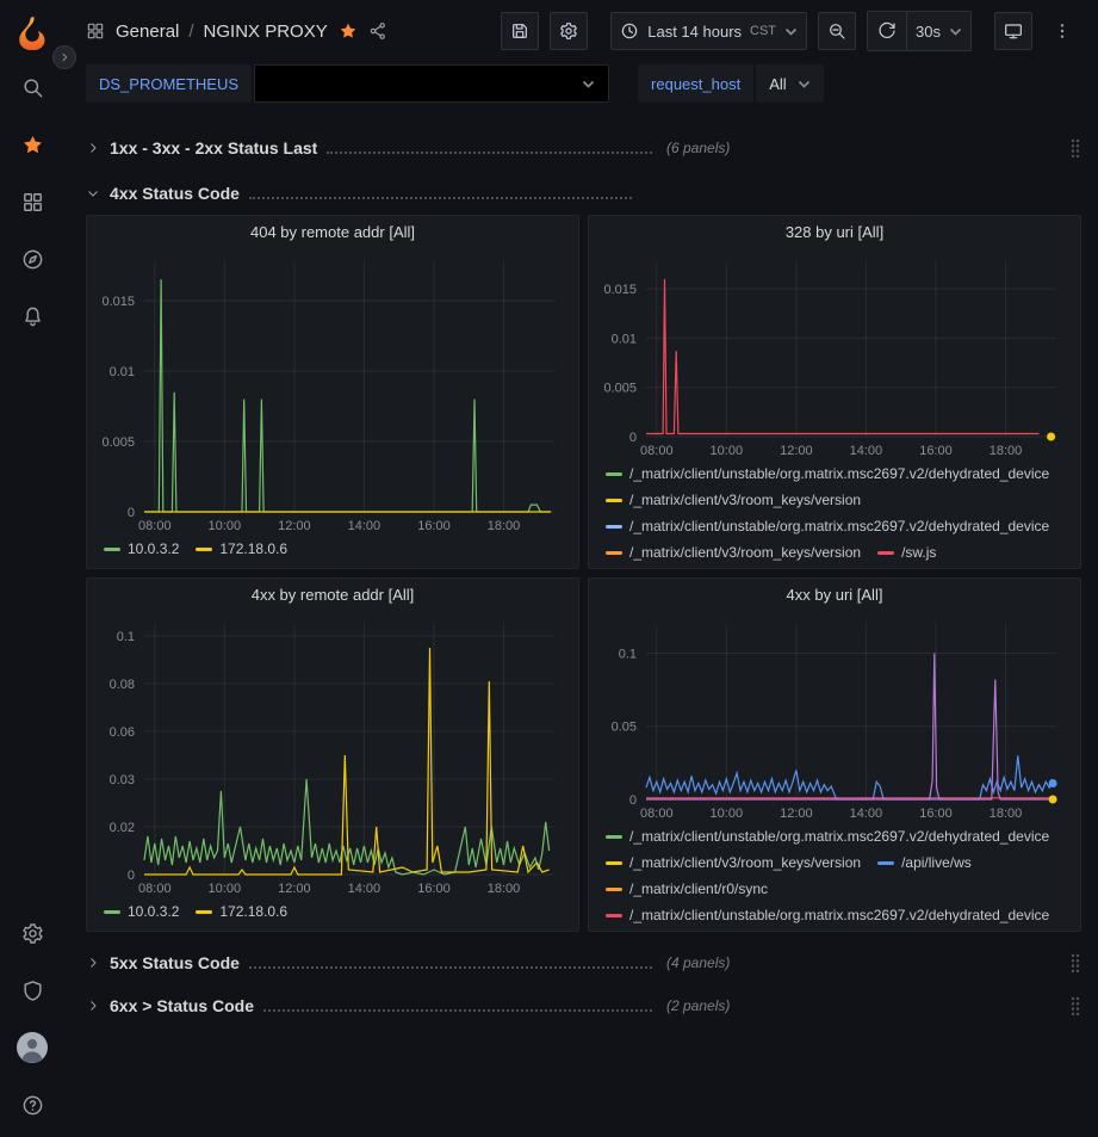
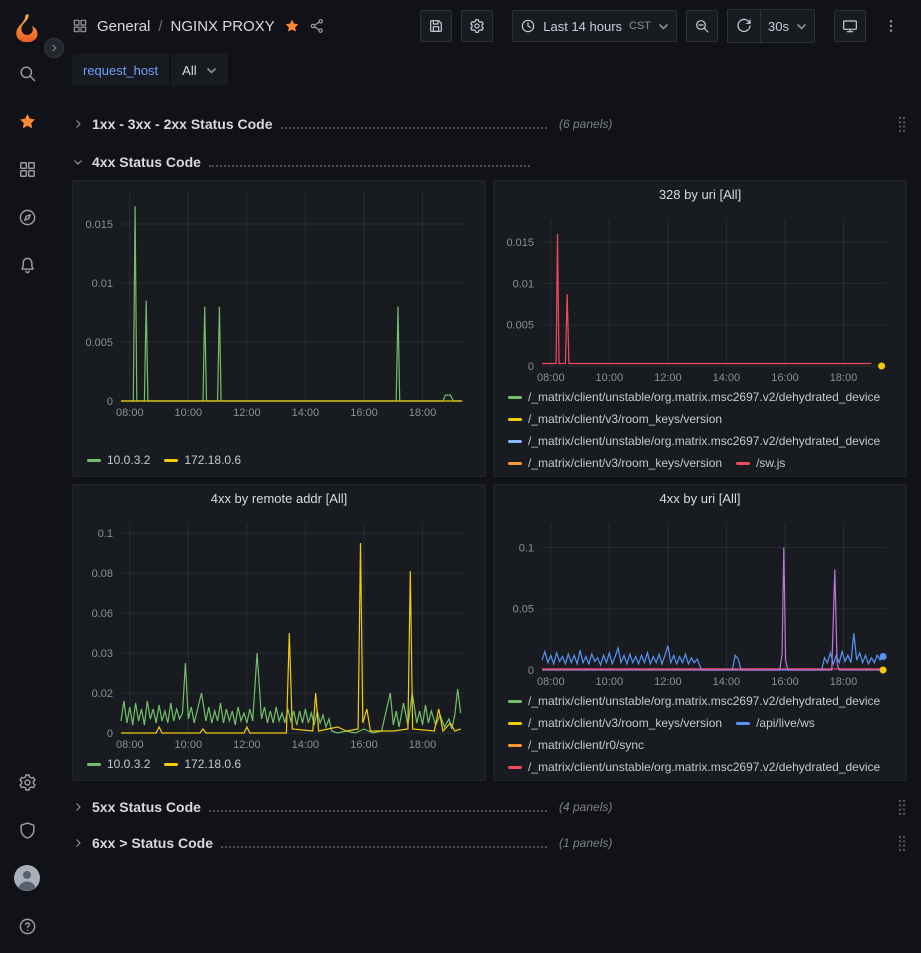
  General
  /
  NGINX PROXY
  Last 14 hours
  CST
  30s
- DS_PROMETHEUS
  request_host
  All
- 1xx - 3xx - 2xx Status Last
+ 1xx - 3xx - 2xx Status Code
  (6 panels)
  4xx Status Code
- 404 by remote addr [All]
  0
  0.005
  0.01
  0.015
  08:00
  10:00
  12:00
  14:00
  16:00
  18:00
  10.0.3.2
  172.18.0.6
  328 by uri [All]
  0
  0.005
  0.01
  0.015
  08:00
  10:00
  12:00
  14:00
  16:00
  18:00
  /_matrix/client/unstable/org.matrix.msc2697.v2/dehydrated_device
  /_matrix/client/v3/room_keys/version
  /_matrix/client/unstable/org.matrix.msc2697.v2/dehydrated_device
  /_matrix/client/v3/room_keys/version
  /sw.js
  4xx by remote addr [All]
  0
  0.02
  0.03
  0.06
  0.08
  0.1
  08:00
  10:00
  12:00
  14:00
  16:00
  18:00
  10.0.3.2
  172.18.0.6
  4xx by uri [All]
  0
  0.05
  0.1
  08:00
  10:00
  12:00
  14:00
  16:00
  18:00
  /_matrix/client/unstable/org.matrix.msc2697.v2/dehydrated_device
  /_matrix/client/v3/room_keys/version
  /api/live/ws
  /_matrix/client/r0/sync
  /_matrix/client/unstable/org.matrix.msc2697.v2/dehydrated_device
  5xx Status Code
  (4 panels)
  6xx > Status Code
- (2 panels)
+ (1 panels)
